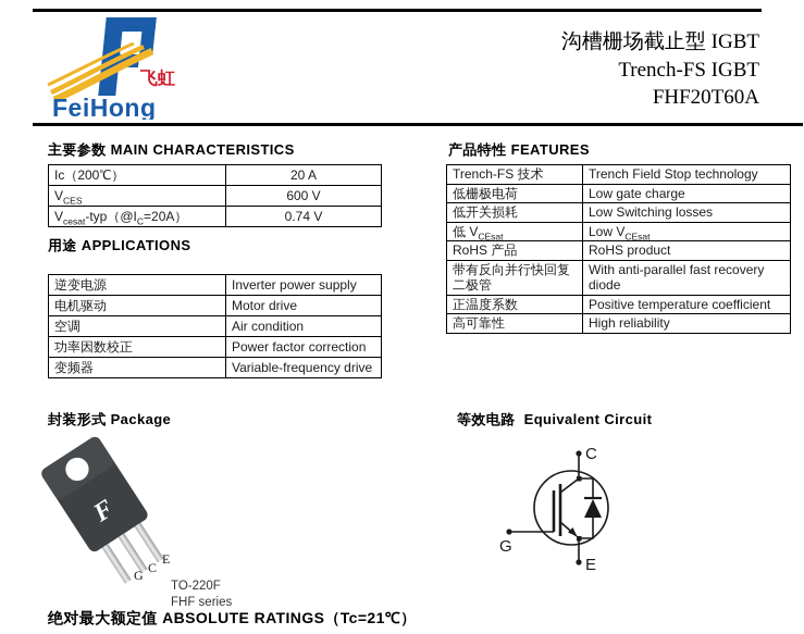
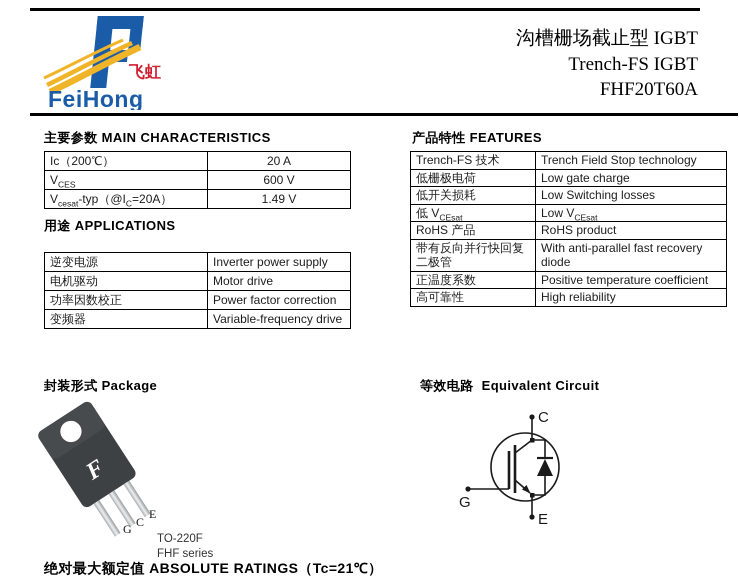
  飞虹
  FeiHong
  沟槽栅场截止型 IGBT
  Trench-FS IGBT
  FHF20T60A
  主要参数 MAIN CHARACTERISTICS
  Ic（200℃）	20 A
  VCES	600 V
- Vcesat-typ（@IC=20A）	0.74 V
+ Vcesat-typ（@IC=20A）	1.49 V
  用途 APPLICATIONS
  逆变电源	Inverter power supply
  电机驱动	Motor drive
- 空调	Air condition
  功率因数校正	Power factor correction
  变频器	Variable-frequency drive
  产品特性 FEATURES
  Trench-FS 技术	Trench Field Stop technology
  低栅极电荷	Low gate charge
  低开关损耗	Low Switching losses
  低 VCEsat	Low VCEsat
  RoHS 产品	RoHS product
  带有反向并行快回复二极管	With anti-parallel fast recovery diode
  正温度系数	Positive temperature coefficient
  高可靠性	High reliability
  封装形式 Package
  G
  C
  E
  TO-220F
  FHF series
  等效电路 Equivalent Circuit
  C
  G
  E
  绝对最大额定值 ABSOLUTE RATINGS（Tc=21℃）
